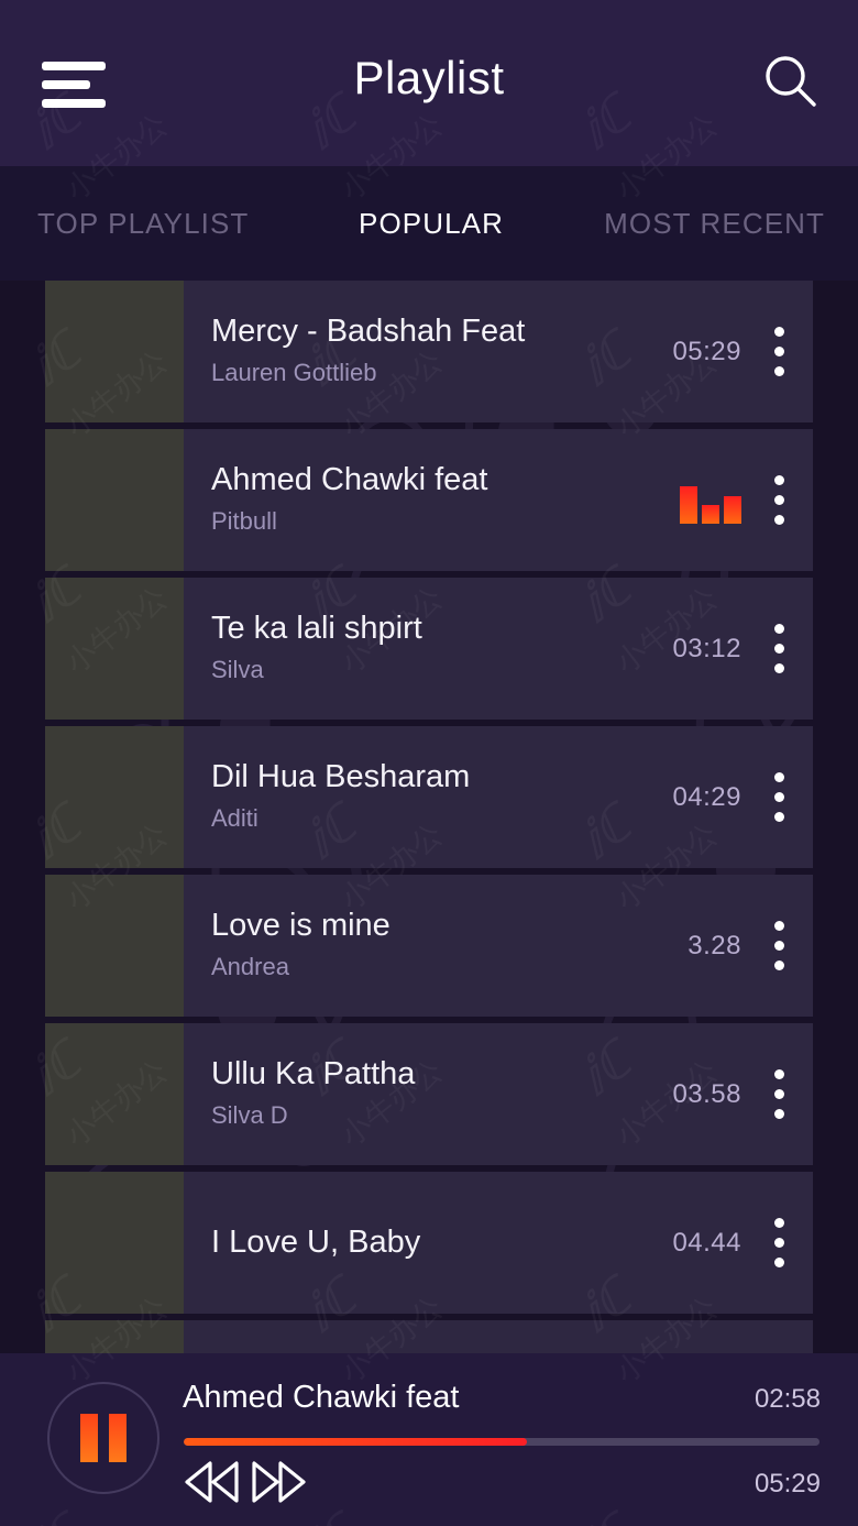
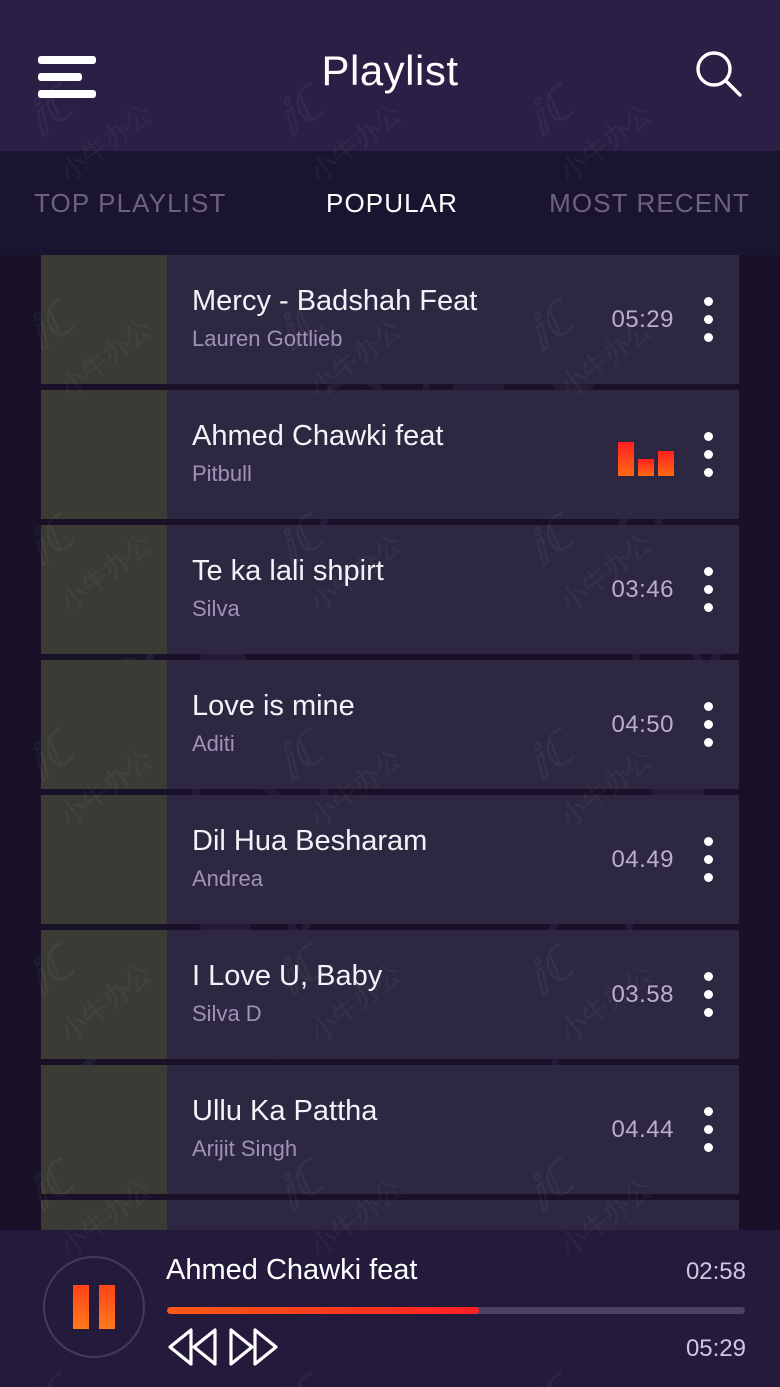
  Playlist
  TOP PLAYLIST
  POPULAR
  MOST RECENT
  Mercy - Badshah Feat
  Lauren Gottlieb
  05:29
  Ahmed Chawki feat
  Pitbull
  Te ka lali shpirt
  Silva
- 03:12
+ 03:46
- Dil Hua Besharam
+ Love is mine
  Aditi
- 04:29
+ 04:50
- Love is mine
+ Dil Hua Besharam
  Andrea
- 3.28
+ 04.49
- Ullu Ka Pattha
+ I Love U, Baby
  Silva D
  03.58
- I Love U, Baby
+ Ullu Ka Pattha
+ Arijit Singh
  04.44
  Ahmed Chawki feat
  02:58
  05:29
